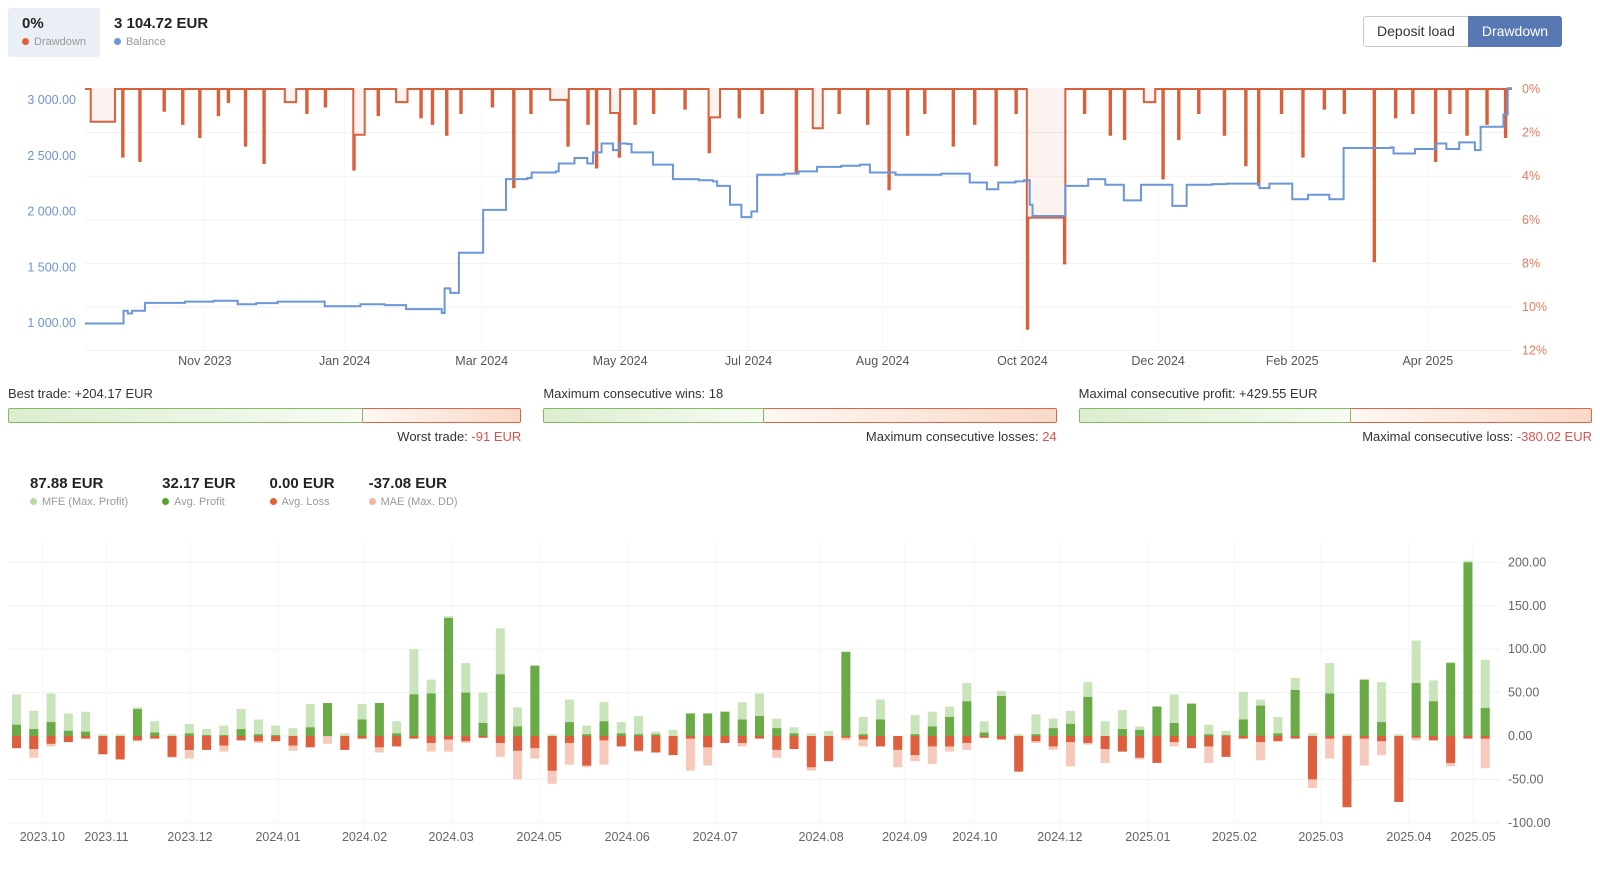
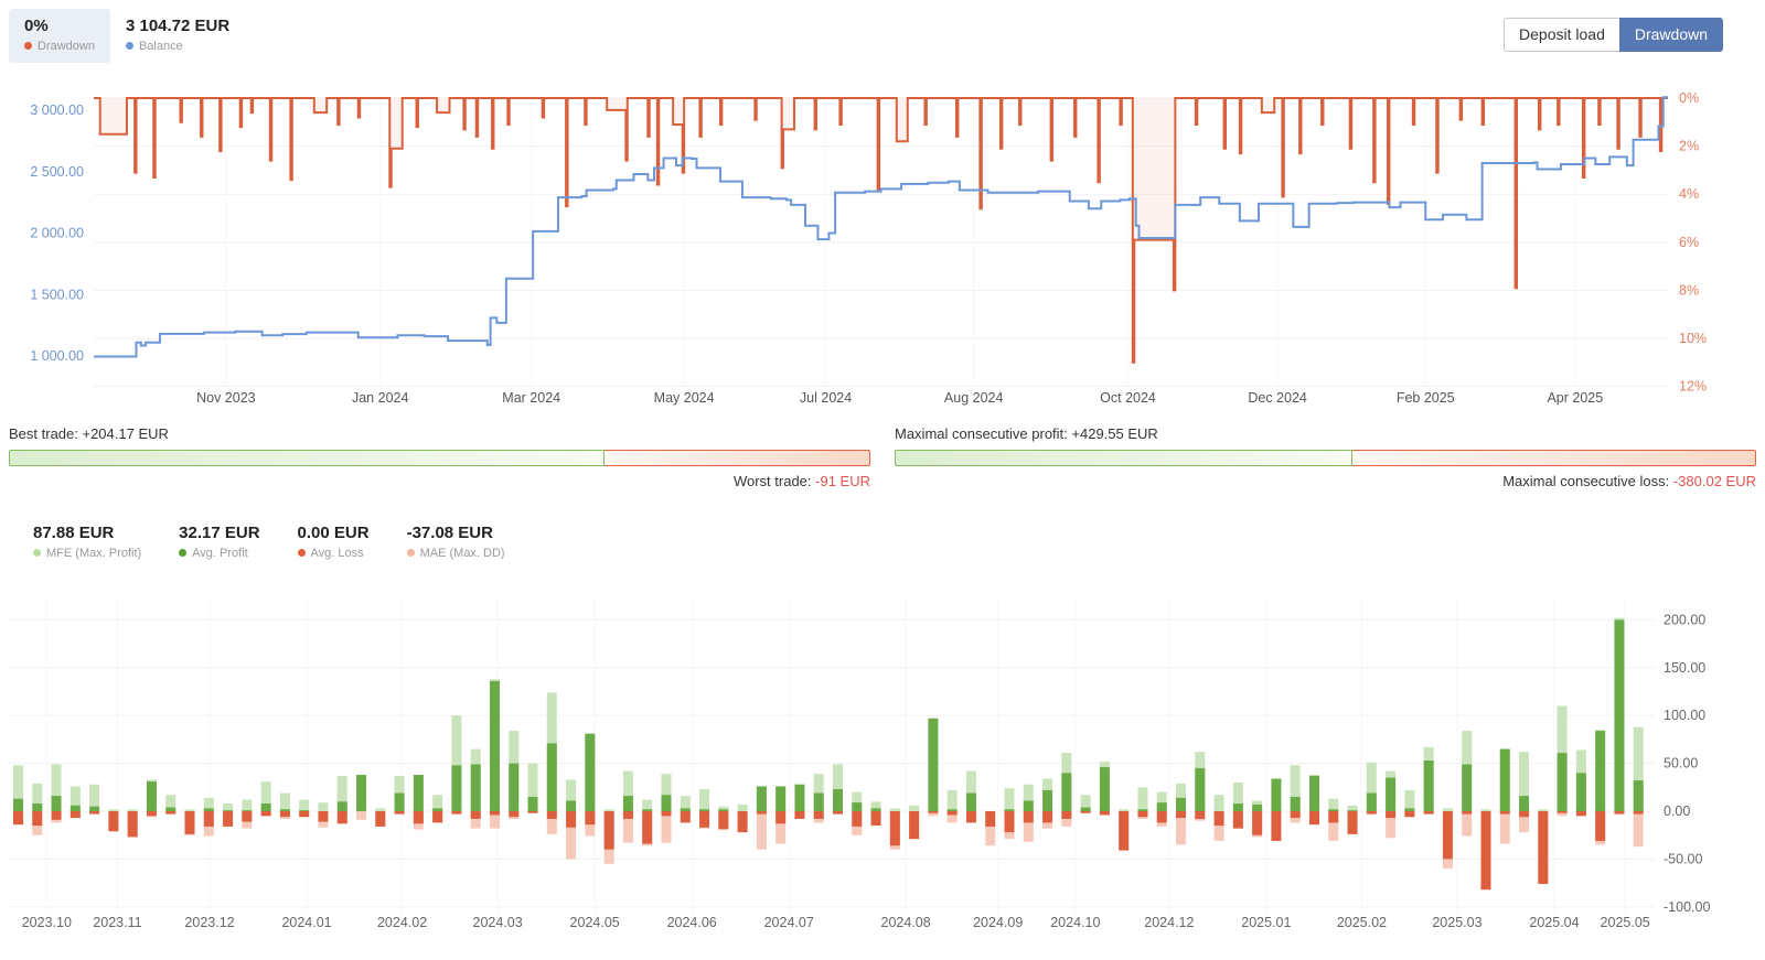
  0%
  Drawdown
  3 104.72 EUR
  Balance
  Deposit load
  Drawdown
  3 000.00
  2 500.00
  2 000.00
  1 500.00
  1 000.00
  0%
  2%
  4%
  6%
  8%
  10%
  12%
  Nov 2023
  Jan 2024
  Mar 2024
  May 2024
  Jul 2024
  Aug 2024
  Oct 2024
  Dec 2024
  Feb 2025
  Apr 2025
  Best trade: +204.17 EUR
  Worst trade: -91 EUR
- Maximum consecutive wins: 18
- Maximum consecutive losses: 24
  Maximal consecutive profit: +429.55 EUR
  Maximal consecutive loss: -380.02 EUR
  87.88 EUR
  MFE (Max. Profit)
  32.17 EUR
  Avg. Profit
  0.00 EUR
  Avg. Loss
  -37.08 EUR
  MAE (Max. DD)
  200.00
  150.00
  100.00
  50.00
  0.00
  -50.00
  -100.00
  2023.10
  2023.11
  2023.12
  2024.01
  2024.02
  2024.03
  2024.05
  2024.06
  2024.07
  2024.08
  2024.09
  2024.10
  2024.12
  2025.01
  2025.02
  2025.03
  2025.04
  2025.05
